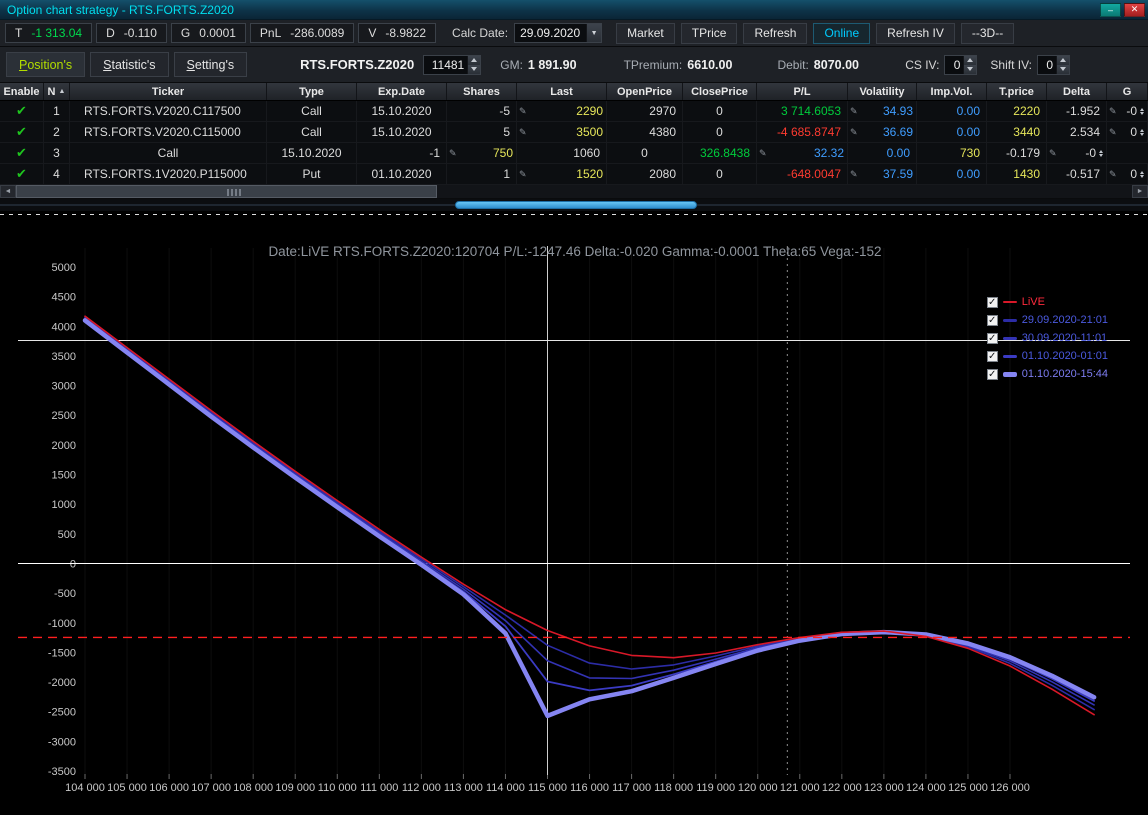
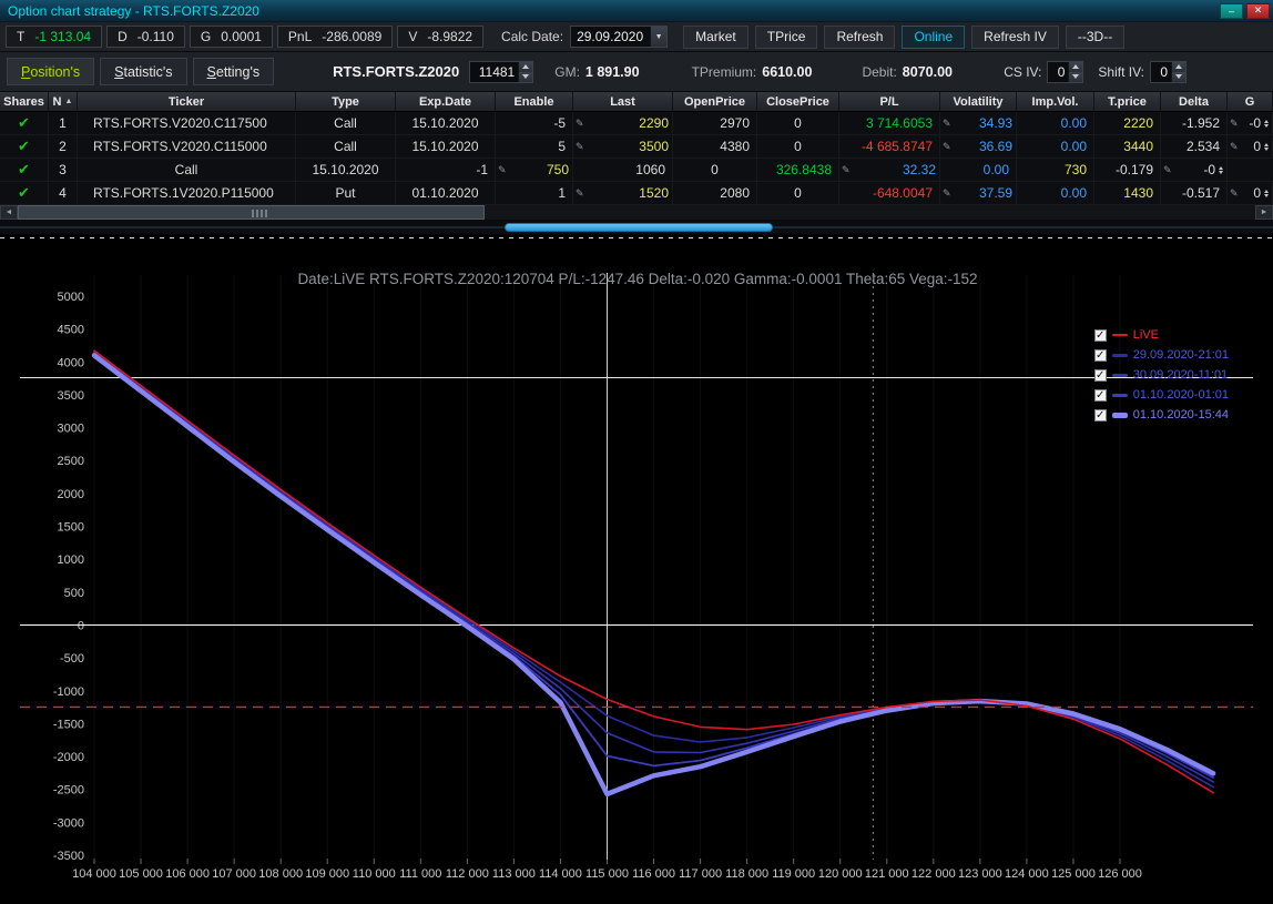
  Option chart strategy - RTS.FORTS.Z2020
  –
  ✕
  T
  -1 313.04
  D
  -0.110
  G
  0.0001
  PnL
  -286.0089
  V
  -8.9822
  Calc Date:
  29.09.2020
  Market
  TPrice
  Refresh
  Online
  Refresh IV
  --3D--
  Position's
  Statistic's
  Setting's
  RTS.FORTS.Z2020
  11481
  GM:
  1 891.90
  TPremium:
  6610.00
  Debit:
  8070.00
  CS IV:
  0
  Shift IV:
  0
- Enable
+ Shares
  N
  Ticker
  Type
  Exp.Date
- Shares
+ Enable
  Last
  OpenPrice
  ClosePrice
  P/L
  Volatility
  Imp.Vol.
  T.price
  Delta
  G
  ✔
  1
  RTS.FORTS.V2020.C117500
  Call
  15.10.2020
  -5
  ✎
  2290
  2970
  0
  3 714.6053
  ✎
  34.93
  0.00
  2220
  -1.952
  ✎
  -0
  ✔
  2
  RTS.FORTS.V2020.C115000
  Call
  15.10.2020
  5
  ✎
  3500
  4380
  0
  -4 685.8747
  ✎
  36.69
  0.00
  3440
  2.534
  ✎
  0
  ✔
  3
  Call
  15.10.2020
  -1
  ✎
  750
  1060
  0
  326.8438
  ✎
  32.32
  0.00
  730
  -0.179
  ✎
  -0
  ✔
  4
  RTS.FORTS.1V2020.P115000
  Put
  01.10.2020
  1
  ✎
  1520
  2080
  0
  -648.0047
  ✎
  37.59
  0.00
  1430
  -0.517
  ✎
  0
  104 000
  105 000
  106 000
  107 000
  108 000
  109 000
  110 000
  111 000
  112 000
  113 000
  114 000
  115 000
  116 000
  117 000
  118 000
  119 000
  120 000
  121 000
  122 000
  123 000
  124 000
  125 000
  126 000
  5000
  4500
  4000
  3500
  3000
  2500
  2000
  1500
  1000
  500
  0
  -500
  -1000
  -1500
  -2000
  -2500
  -3000
  -3500
  Date:LiVE RTS.FORTS.Z2020:120704 P/L:-1247.46 Delta:-0.020 Gamma:-0.0001 Theta:65 Vega:-152
  ✓
  LiVE
  ✓
  29.09.2020-21:01
  ✓
  30.09.2020-11:01
  ✓
  01.10.2020-01:01
  ✓
  01.10.2020-15:44
